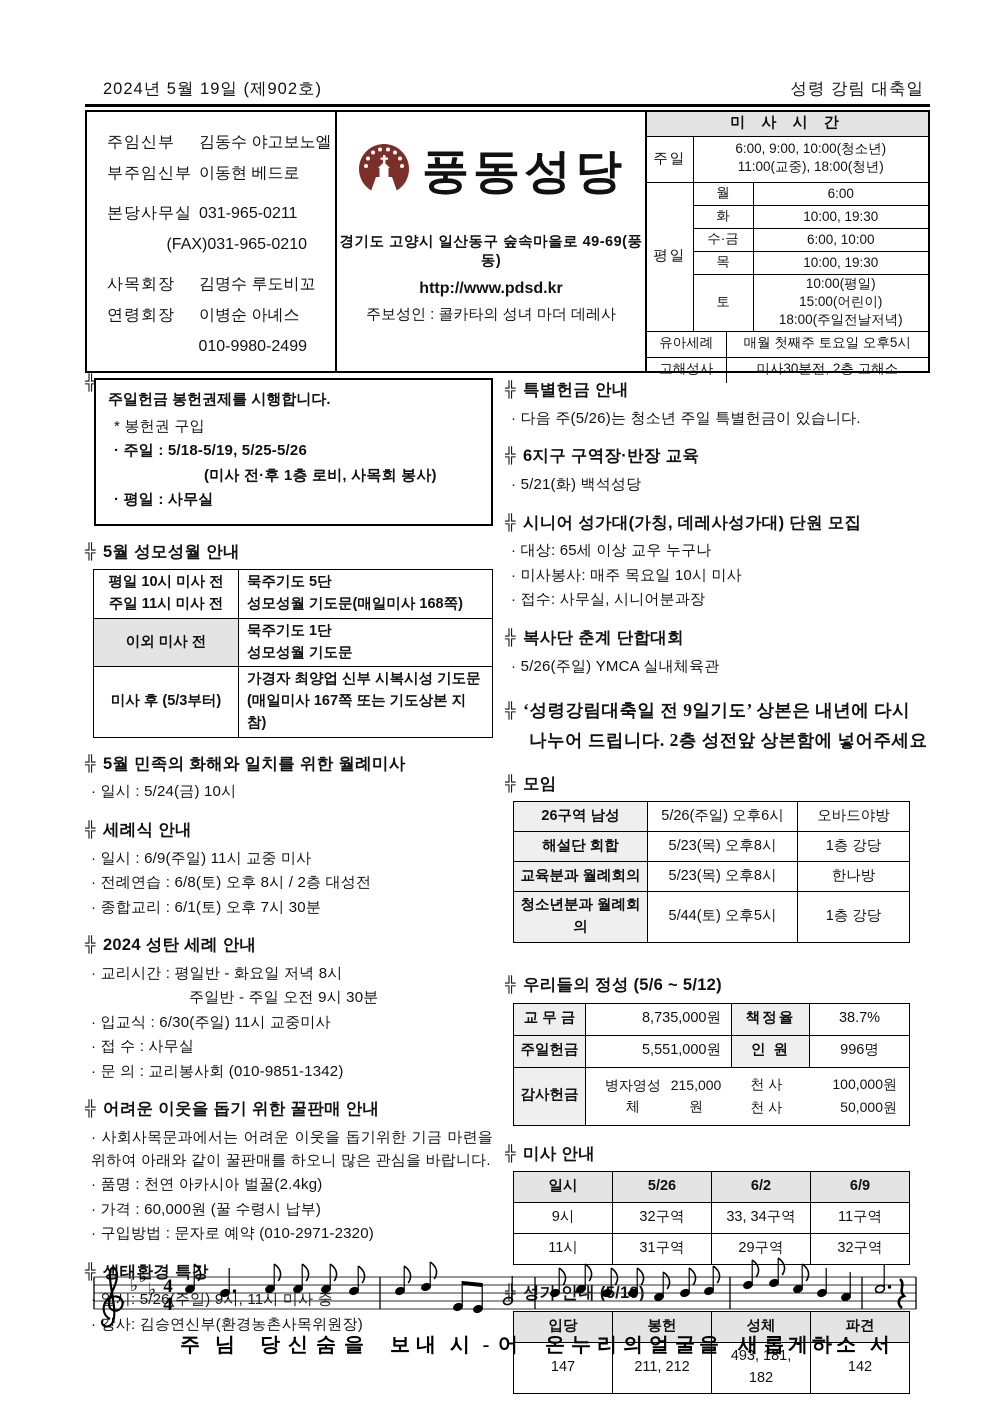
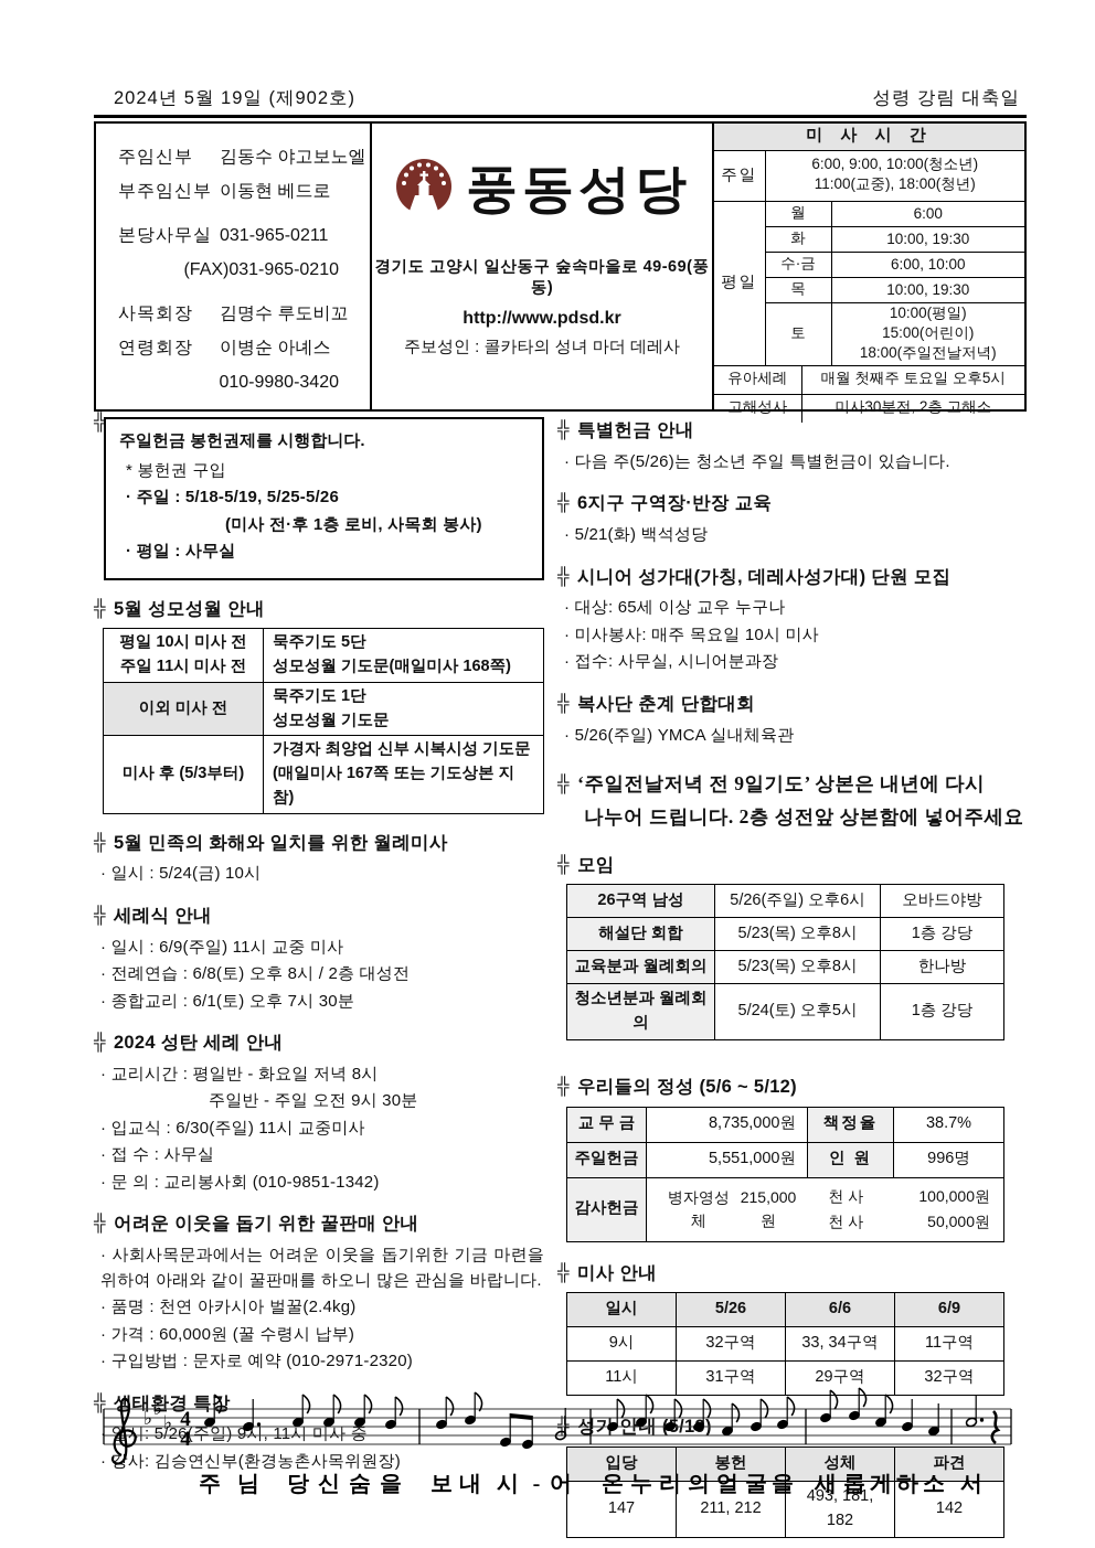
  2024년 5월 19일 (제902호)
  성령 강림 대축일
  주임신부
  김동수 야고보노엘
  부주임신부
  이동현 베드로
  본당사무실
  031-965-0211
  (FAX)031-965-0210
  사목회장
  김명수 루도비꼬
  연령회장
  이병순 아녜스
- 010-9980-2499
+ 010-9980-3420
  풍동성당
  경기도 고양시 일산동구 숲속마을로 49-69(풍동)
  http://www.pdsd.kr
  주보성인 : 콜카타의 성녀 마더 데레사
  미 사 시 간
  주일	6:00, 9:00, 10:00(청소년)11:00(교중), 18:00(청년)
  평일	월	6:00
  화	10:00, 19:30
  수·금	6:00, 10:00
  목	10:00, 19:30
  토	10:00(평일)15:00(어린이)18:00(주일전날저녁)
  유아세례	매월 첫째주 토요일 오후5시
  고해성사	미사30분전, 2층 고해소
  ╬
  주일헌금 봉헌권제를 시행합니다.
  * 봉헌권 구입
  · 주일 : 5/18-5/19, 5/25-5/26
  (미사 전·후 1층 로비, 사목회 봉사)
  · 평일 : 사무실
  ╬ 5월 성모성월 안내
  평일 10시 미사 전주일 11시 미사 전	묵주기도 5단성모성월 기도문(매일미사 168쪽)
  이외 미사 전	묵주기도 1단성모성월 기도문
  미사 후 (5/3부터)	가경자 최양업 신부 시복시성 기도문(매일미사 167쪽 또는 기도상본 지참)
  ╬ 5월 민족의 화해와 일치를 위한 월례미사
  · 일시 : 5/24(금) 10시
  ╬ 세례식 안내
  · 일시 : 6/9(주일) 11시 교중 미사
  · 전례연습 : 6/8(토) 오후 8시 / 2층 대성전
  · 종합교리 : 6/1(토) 오후 7시 30분
  ╬ 2024 성탄 세례 안내
  · 교리시간 : 평일반 - 화요일 저녁 8시
  주일반 - 주일 오전 9시 30분
  · 입교식 : 6/30(주일) 11시 교중미사
  · 접 수 : 사무실
  · 문 의 : 교리봉사회 (010-9851-1342)
  ╬ 어려운 이웃을 돕기 위한 꿀판매 안내
  · 사회사목문과에서는 어려운 이웃을 돕기위한 기금 마련을 위하여 아래와 같이 꿀판매를 하오니 많은 관심을 바랍니다.
  · 품명 : 천연 아카시아 벌꿀(2.4kg)
  · 가격 : 60,000원 (꿀 수령시 납부)
  · 구입방법 : 문자로 예약 (010-2971-2320)
  ╬ 생태환경 특
  시: 5/26(주일) 9시, 11시 미사 중
  · 강사: 김승연신부(환경농촌사목위원장)
  ╬ 특별헌금 안내
  · 다음 주(5/26)는 청소년 주일 특별헌금이 있습니다.
  ╬ 6지구 구역장·반장 교육
  · 5/21(화) 백석성당
  ╬ 시니어 성가대(가칭, 데레사성가대) 단원 모집
  · 대상: 65세 이상 교우 누구나
  · 미사봉사: 매주 목요일 10시 미사
  · 접수: 사무실, 시니어분과장
  ╬ 복사단 춘계 단합대회
  · 5/26(주일) YMCA 실내체육관
- ╬ ‘성령강림대축일 전 9일기도’ 상본은 내년에 다시
+ ╬ ‘주일전날저녁 전 9일기도’ 상본은 내년에 다시
  나누어 드립니다. 2층 성전앞 상본함에 넣어주세요
  ╬ 모임
  26구역 남성	5/26(주일) 오후6시	오바드야방
  해설단 회합	5/23(목) 오후8시	1층 강당
  교육분과 월례회의	5/23(목) 오후8시	한나방
- 청소년분과 월례회의	5/44(토) 오후5시	1층 강당
+ 청소년분과 월례회의	5/24(토) 오후5시	1층 강당
  ╬ 우리들의 정성 (5/6 ~ 5/12)
  교 무 금	8,735,000원	책정율	38.7%
  주일헌금	5,551,000원	인 원	996명
  감사헌금	병자영성체215,000원 천 사 100,000원 천 사 50,000원
  ╬ 미사 안내
- 일시	5/26	6/2	6/9
+ 일시	5/26	6/6	6/9
  9시	32구역	33, 34구역	11구역
  11시	31구역	29구역	32구역
  입당	봉헌	성체	파견
  147	211, 212	493, 181, 182	142
  ♭
  ♭
  ♭
  4
  4
  주
  님
  당
  신
  숨
  을
  보
  내
  시
  -
  어
  온
  누
  리
  의
  얼
  굴
  을
  새
  롭
  게
  하
  소
  서
